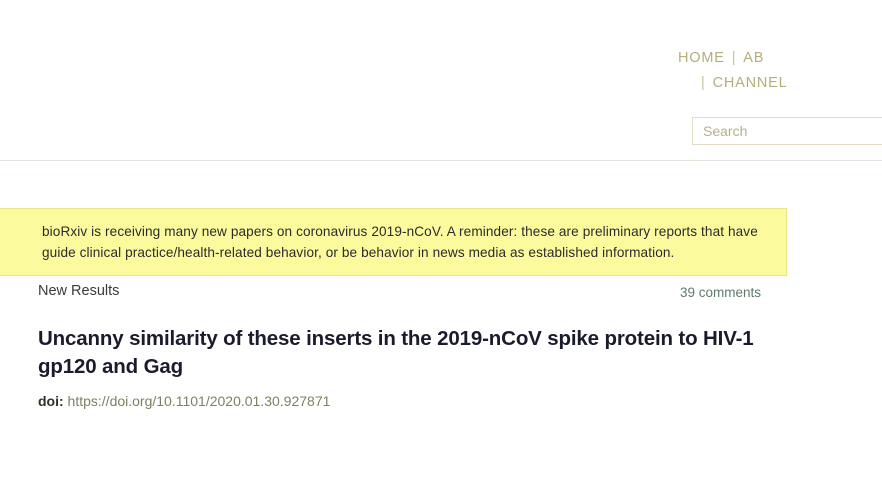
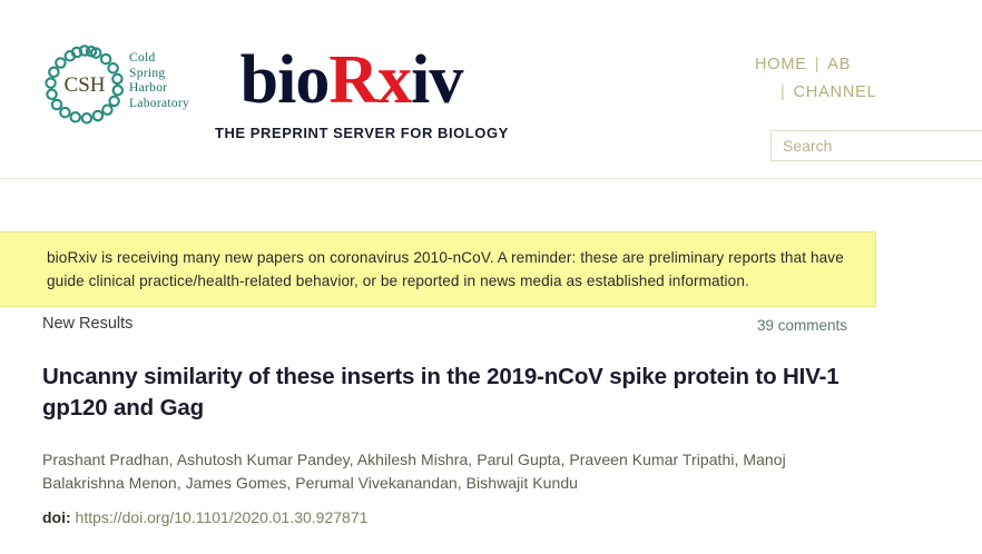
+ CSH
+ Cold
+ Spring
+ Harbor
+ Laboratory
+ bioRxiv
+ THE PREPRINT SERVER FOR BIOLOGY
  HOME | AB
  | CHANNEL
  Search
- bioRxiv is receiving many new papers on coronavirus 2019-nCoV. A reminder: these are preliminary reports that have
+ bioRxiv is receiving many new papers on coronavirus 2010-nCoV. A reminder: these are preliminary reports that have
- guide clinical practice/health-related behavior, or be behavior in news media as established information.
+ guide clinical practice/health-related behavior, or be reported in news media as established information.
  New Results
  39 comments
  Uncanny similarity of these inserts in the 2019-nCoV spike protein to HIV-1 gp120 and Gag
+ Prashant Pradhan, Ashutosh Kumar Pandey, Akhilesh Mishra, Parul Gupta, Praveen Kumar Tripathi, Manoj Balakrishna Menon, James Gomes, Perumal Vivekanandan, Bishwajit Kundu
  doi: https://doi.org/10.1101/2020.01.30.927871
